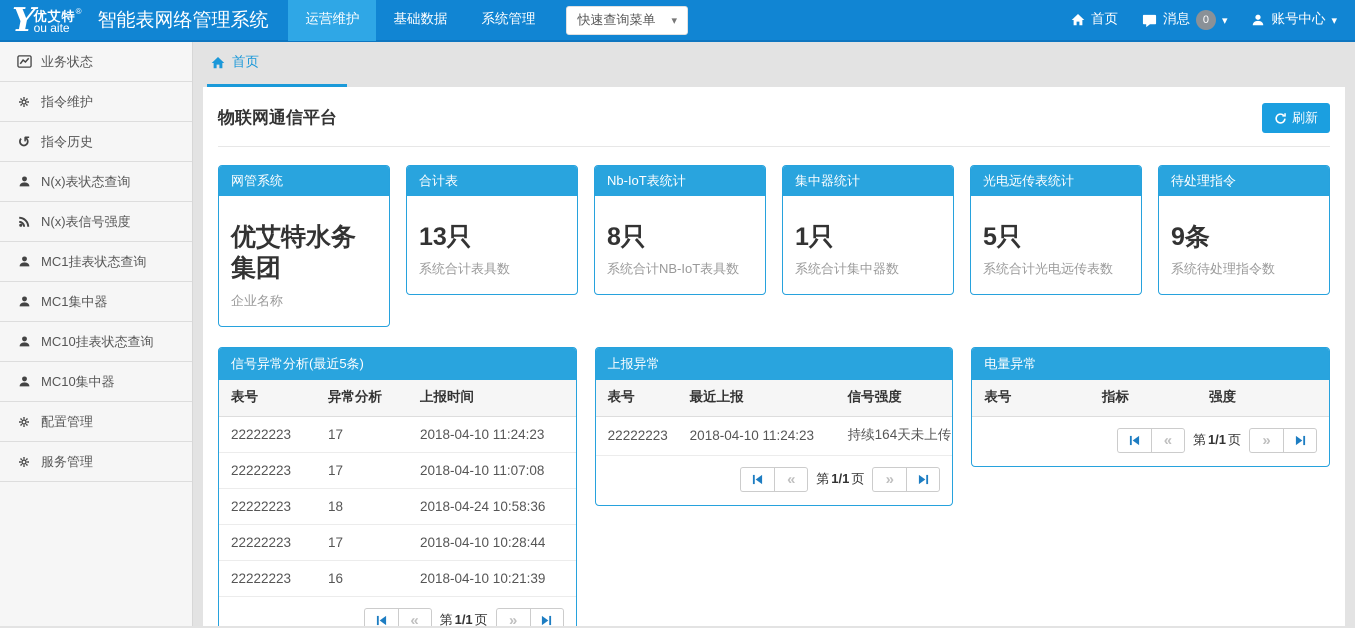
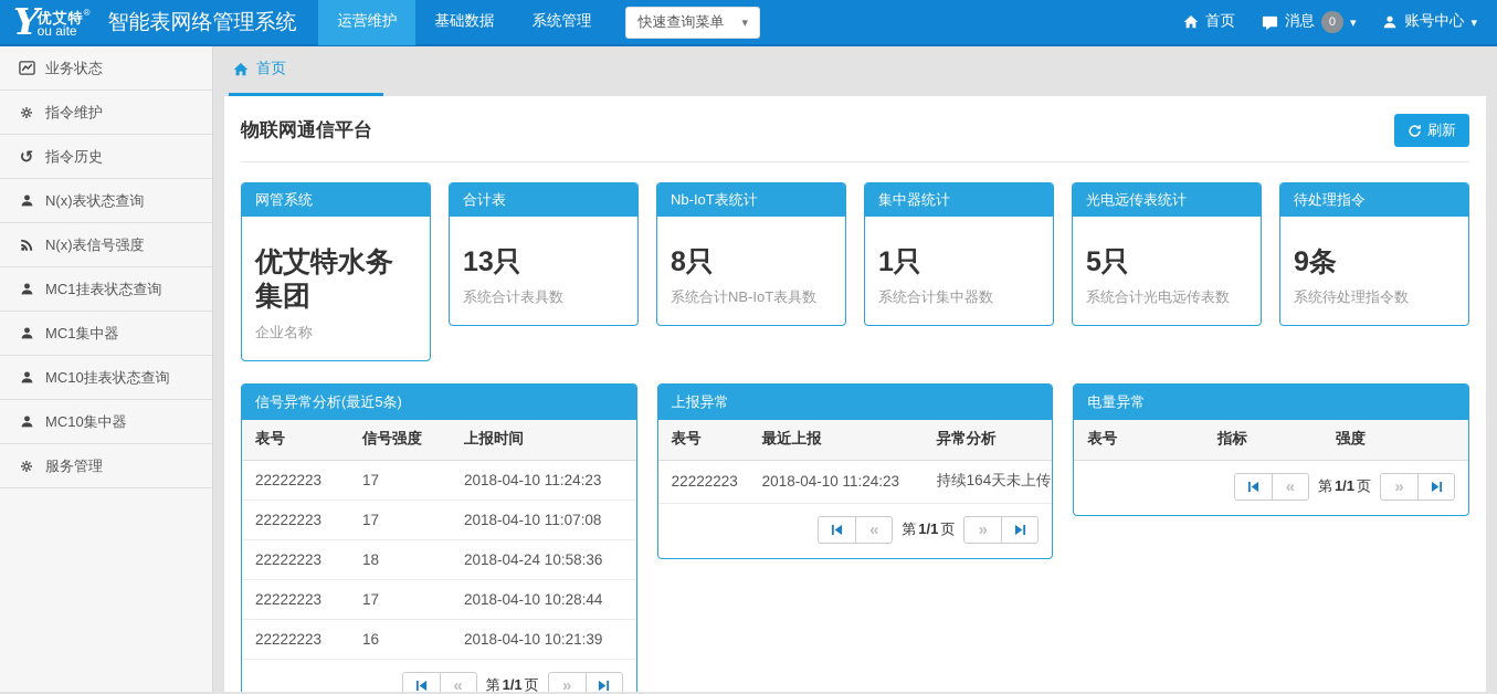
  Y
  优艾特®
  ou aite
  智能表网络管理系统
  运营维护
  基础数据
  系统管理
  快速查询菜单
  ▾
  首页
  消息
  0
  ▾
  账号中心
  ▾
  业务状态
  指令维护
  ↺
  指令历史
  N(x)表状态查询
  N(x)表信号强度
  MC1挂表状态查询
  MC1集中器
  MC10挂表状态查询
  MC10集中器
- 配置管理
  服务管理
  首页
  物联网通信平台
  刷新
  网管系统
  优艾特水务集团
  企业名称
  合计表
  13只
  系统合计表具数
  Nb-IoT表统计
  8只
  系统合计NB-IoT表具数
  集中器统计
  1只
  系统合计集中器数
  光电远传表统计
  5只
  系统合计光电远传表数
  待处理指令
  9条
  系统待处理指令数
  信号异常分析(最近5条)
- 表号	异常分析	上报时间
+ 表号	信号强度	上报时间
  22222223	17	2018-04-10 11:24:23
  22222223	17	2018-04-10 11:07:08
  22222223	18	2018-04-24 10:58:36
  22222223	17	2018-04-10 10:28:44
  22222223	16	2018-04-10 10:21:39
  «
  第 1/1 页
  »
  上报异常
- 表号	最近上报	信号强度
+ 表号	最近上报	异常分析
  22222223	2018-04-10 11:24:23	持续164天未上传
  «
  第 1/1 页
  »
  电量异常
  表号	指标	强度
  «
  第 1/1 页
  »
